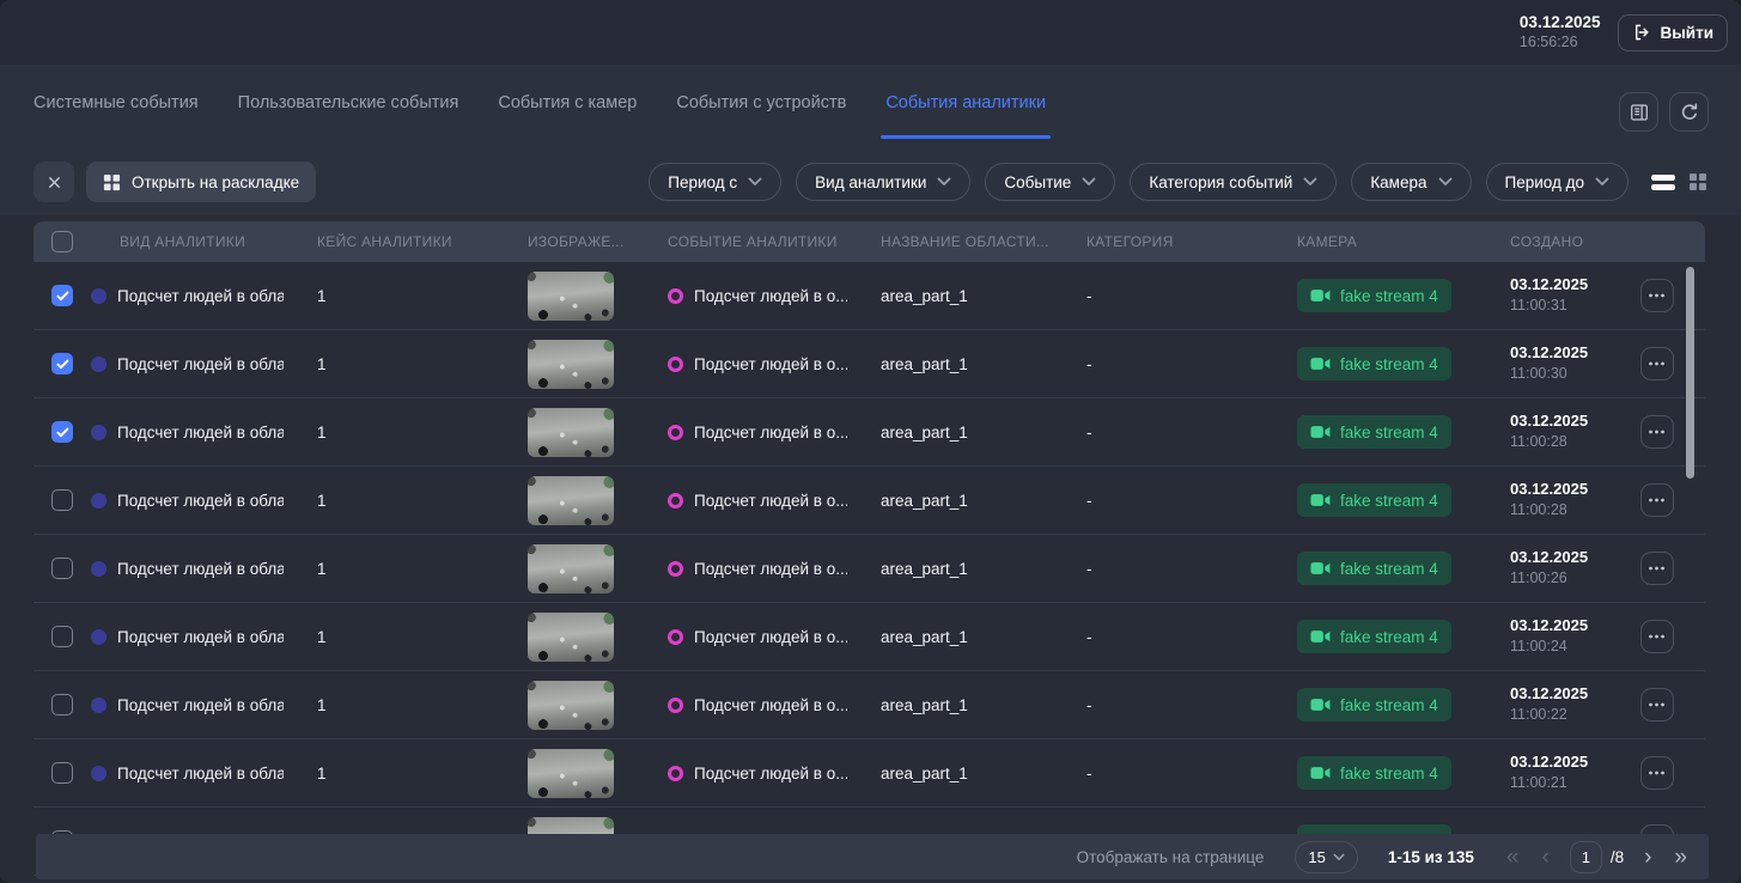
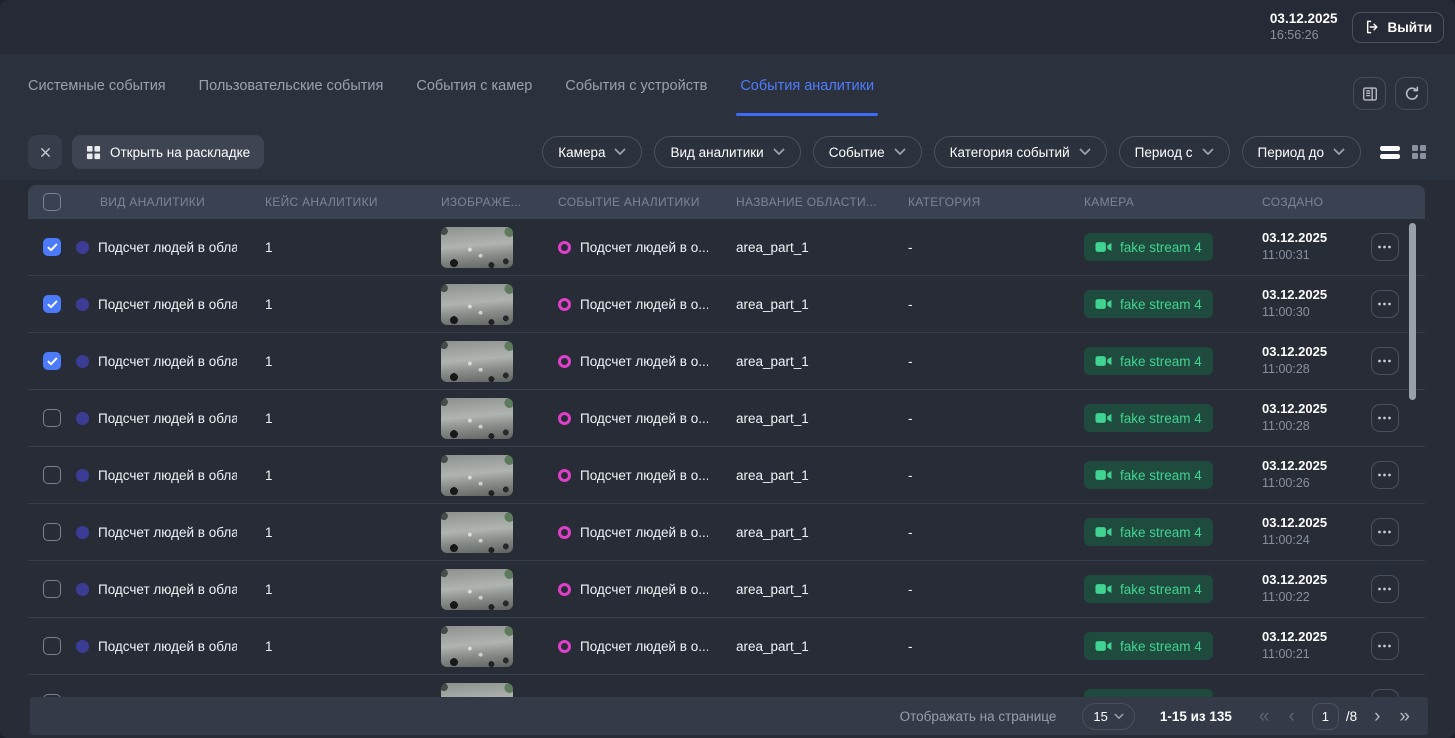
  03.12.2025
  16:56:26
  Выйти
  Системные события
  Пользовательские события
  События с камер
  События с устройств
  События аналитики
  Открыть на раскладке
- Период с
+ Камера
  Вид аналитики
  Событие
  Категория событий
- Камера
+ Период с
  Период до
  ВИД АНАЛИТИКИ
  КЕЙС АНАЛИТИКИ
  ИЗОБРАЖЕ...
  СОБЫТИЕ АНАЛИТИКИ
  НАЗВАНИЕ ОБЛАСТИ...
  КАТЕГОРИЯ
  КАМЕРА
  СОЗДАНО
  Подсчет людей в обла
  1
  Подсчет людей в о...
  area_part_1
  -
  fake stream 4
  03.12.2025
  11:00:31
  Подсчет людей в обла
  1
  Подсчет людей в о...
  area_part_1
  -
  fake stream 4
  03.12.2025
  11:00:30
  Подсчет людей в обла
  1
  Подсчет людей в о...
  area_part_1
  -
  fake stream 4
  03.12.2025
  11:00:28
  Подсчет людей в обла
  1
  Подсчет людей в о...
  area_part_1
  -
  fake stream 4
  03.12.2025
  11:00:28
  Подсчет людей в обла
  1
  Подсчет людей в о...
  area_part_1
  -
  fake stream 4
  03.12.2025
  11:00:26
  Подсчет людей в обла
  1
  Подсчет людей в о...
  area_part_1
  -
  fake stream 4
  03.12.2025
  11:00:24
  Подсчет людей в обла
  1
  Подсчет людей в о...
  area_part_1
  -
  fake stream 4
  03.12.2025
  11:00:22
  Подсчет людей в обла
  1
  Подсчет людей в о...
  area_part_1
  -
  fake stream 4
  03.12.2025
  11:00:21
  Отображать на странице
  15
  1-15 из 135
  «
  ‹
  1
  /8
  ›
  »
